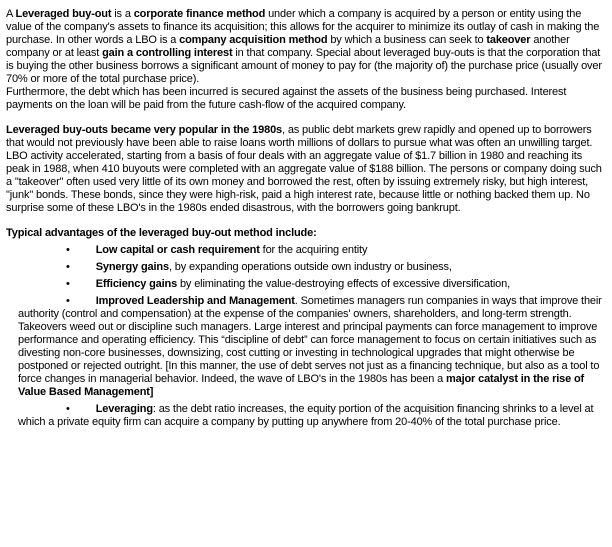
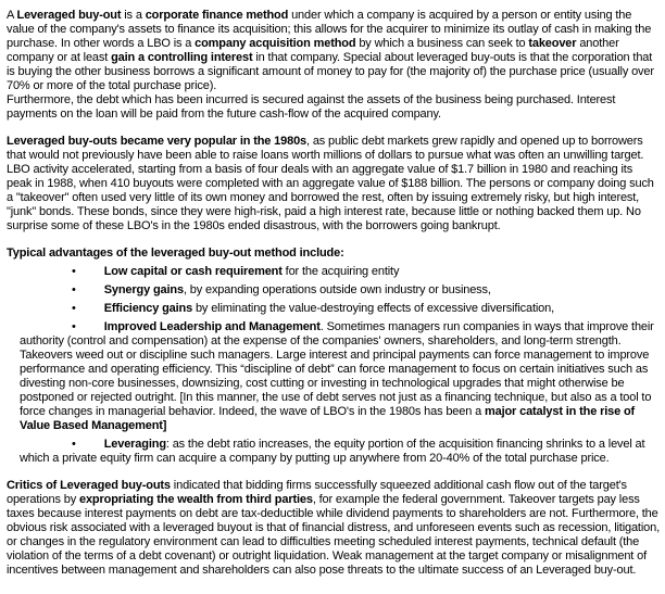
  A Leveraged buy-out is a corporate finance method under which a company is acquired by a person or entity using the value of the company's assets to finance its acquisition; this allows for the acquirer to minimize its outlay of cash in making the purchase. In other words a LBO is a company acquisition method by which a business can seek to takeover another company or at least gain a controlling interest in that company. Special about leveraged buy-outs is that the corporation that is buying the other business borrows a significant amount of money to pay for (the majority of) the purchase price (usually over 70% or more of the total purchase price).
  Furthermore, the debt which has been incurred is secured against the assets of the business being purchased. Interest payments on the loan will be paid from the future cash-flow of the acquired company.
  Leveraged buy-outs became very popular in the 1980s, as public debt markets grew rapidly and opened up to borrowers that would not previously have been able to raise loans worth millions of dollars to pursue what was often an unwilling target. LBO activity accelerated, starting from a basis of four deals with an aggregate value of $1.7 billion in 1980 and reaching its peak in 1988, when 410 buyouts were completed with an aggregate value of $188 billion. The persons or company doing such a "takeover" often used very little of its own money and borrowed the rest, often by issuing extremely risky, but high interest, "junk" bonds. These bonds, since they were high-risk, paid a high interest rate, because little or nothing backed them up. No surprise some of these LBO's in the 1980s ended disastrous, with the borrowers going bankrupt.
  Typical advantages of the leveraged buy-out method include:
  • Low capital or cash requirement for the acquiring entity
  • Synergy gains, by expanding operations outside own industry or business,
  • Efficiency gains by eliminating the value-destroying effects of excessive diversification,
  • Improved Leadership and Management. Sometimes managers run companies in ways that improve their authority (control and compensation) at the expense of the companies' owners, shareholders, and long-term strength. Takeovers weed out or discipline such managers. Large interest and principal payments can force management to improve performance and operating efficiency. This “discipline of debt” can force management to focus on certain initiatives such as divesting non-core businesses, downsizing, cost cutting or investing in technological upgrades that might otherwise be postponed or rejected outright. [In this manner, the use of debt serves not just as a financing technique, but also as a tool to force changes in managerial behavior. Indeed, the wave of LBO's in the 1980s has been a major catalyst in the rise of Value Based Management]
  • Leveraging: as the debt ratio increases, the equity portion of the acquisition financing shrinks to a level at which a private equity firm can acquire a company by putting up anywhere from 20-40% of the total purchase price.
+ Critics of Leveraged buy-outs indicated that bidding firms successfully squeezed additional cash flow out of the target's operations by expropriating the wealth from third parties, for example the federal government. Takeover targets pay less taxes because interest payments on debt are tax-deductible while dividend payments to shareholders are not. Furthermore, the obvious risk associated with a leveraged buyout is that of financial distress, and unforeseen events such as recession, litigation, or changes in the regulatory environment can lead to difficulties meeting scheduled interest payments, technical default (the violation of the terms of a debt covenant) or outright liquidation. Weak management at the target company or misalignment of incentives between management and shareholders can also pose threats to the ultimate success of an Leveraged buy-out.
